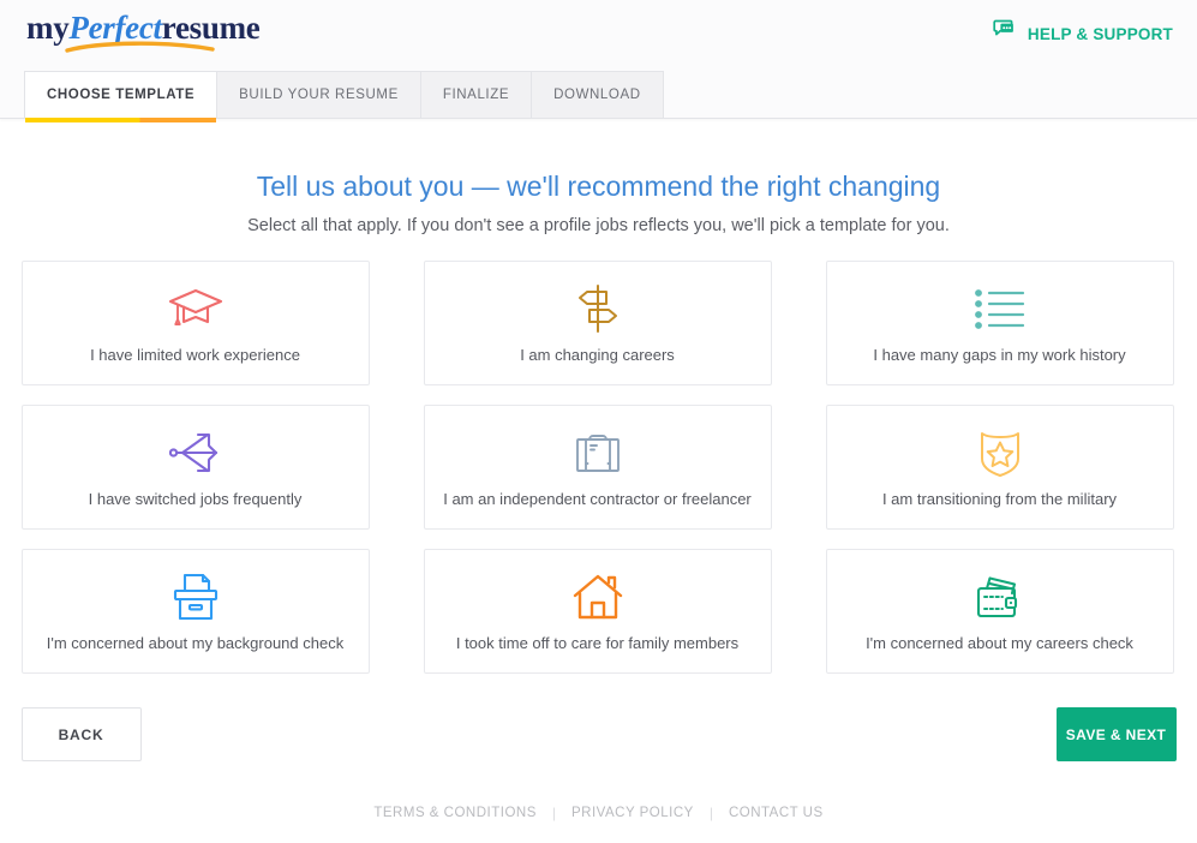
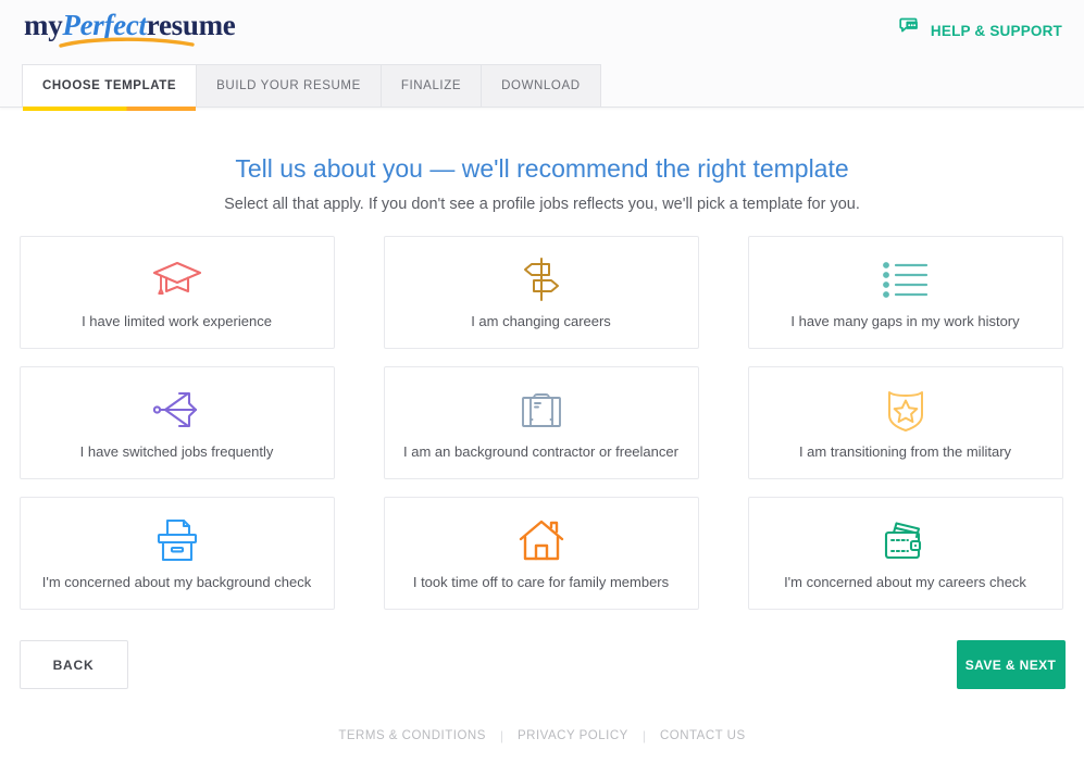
  myPerfectresume
  HELP & SUPPORT
  CHOOSE TEMPLATE
  BUILD YOUR RESUME
  FINALIZE
  DOWNLOAD
- Tell us about you — we'll recommend the right changing
+ Tell us about you — we'll recommend the right template
  Select all that apply. If you don't see a profile jobs reflects you, we'll pick a template for you.
  I have limited work experience
  I am changing careers
  I have many gaps in my work history
  I have switched jobs frequently
- I am an independent contractor or freelancer
+ I am an background contractor or freelancer
  I am transitioning from the military
  I'm concerned about my background check
  I took time off to care for family members
  I'm concerned about my careers check
  BACK
  SAVE & NEXT
  TERMS & CONDITIONS
  |
  PRIVACY POLICY
  |
  CONTACT US
